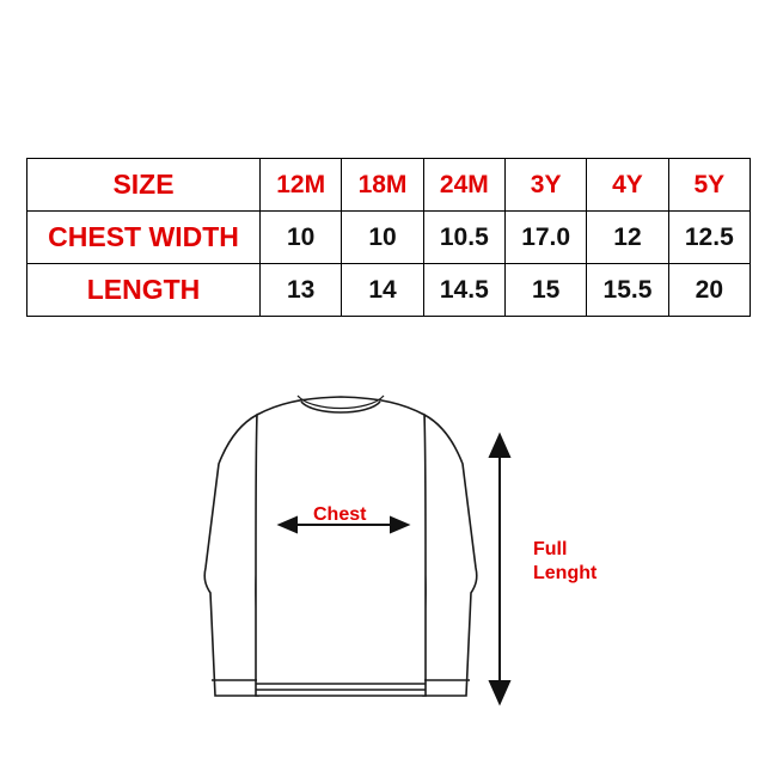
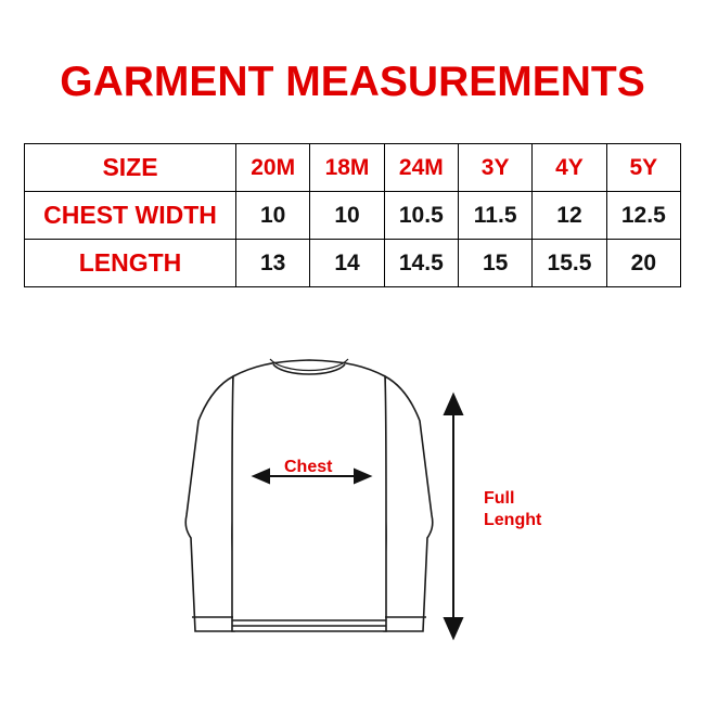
+ GARMENT MEASUREMENTS
- SIZE	12M	18M	24M	3Y	4Y	5Y
+ SIZE	20M	18M	24M	3Y	4Y	5Y
- CHEST WIDTH	10	10	10.5	17.0	12	12.5
+ CHEST WIDTH	10	10	10.5	11.5	12	12.5
  LENGTH	13	14	14.5	15	15.5	20
  Chest
  Full
  Lenght
